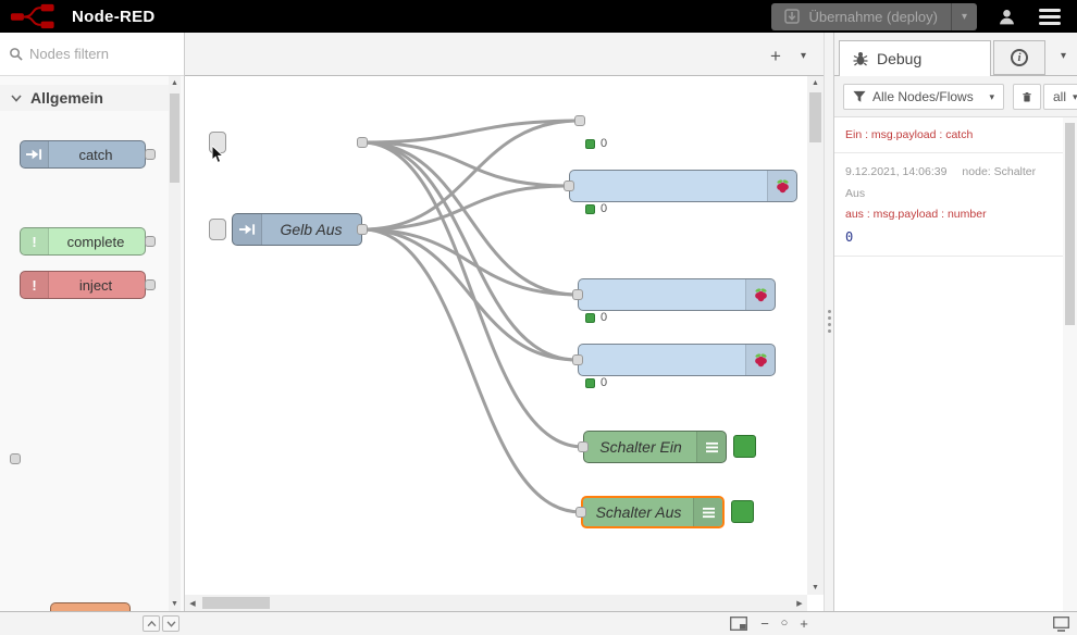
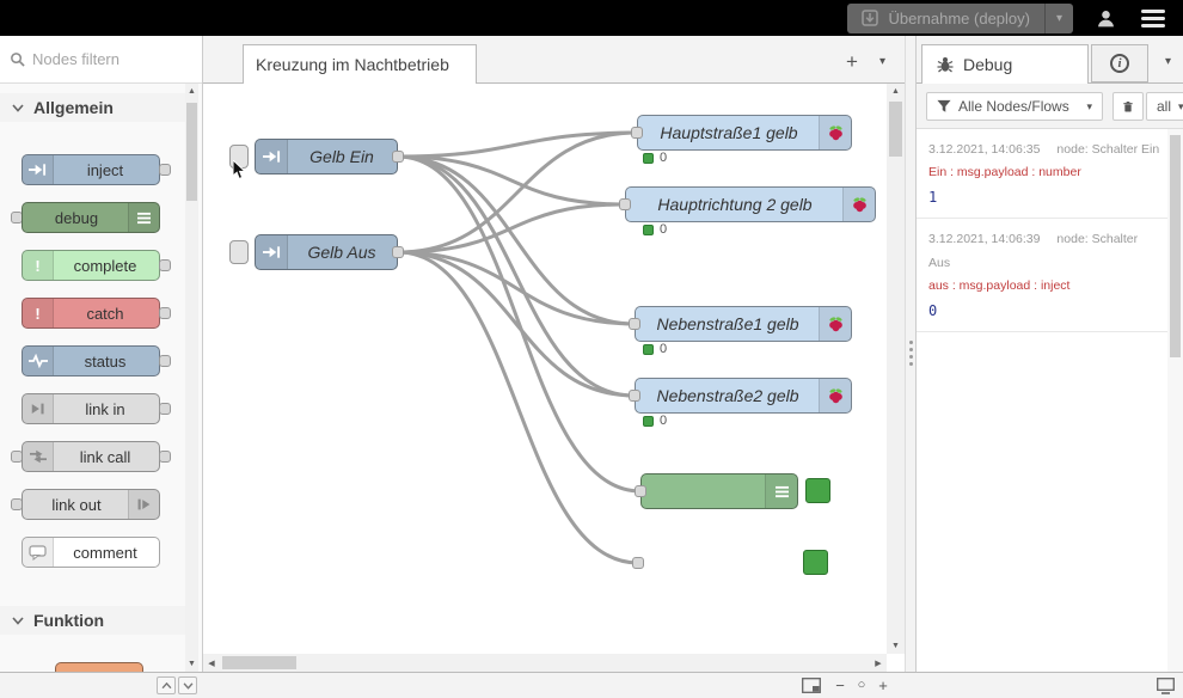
- Node-RED
  Übernahme (deploy)
  ▾
  Nodes filtern
  Allgemein
- catch
+ inject
+ debug
  !
  complete
  !
- inject
+ catch
+ status
+ link in
+ link call
+ link out
+ comment
+ Funktion
+ Kreuzung im Nachtbetrieb
  +
  ▾
+ Gelb Ein
  Gelb Aus
+ Hauptstraße1 gelb
  0
+ Hauptrichtung 2 gelb
  0
+ Nebenstraße1 gelb
  0
+ Nebenstraße2 gelb
  0
- Schalter Ein
- Schalter Aus
  Debug
  i
  ▾
  Alle Nodes/Flows
  ▾
  all
  ▾
+ 3.12.2021, 14:06:35 node: Schalter Ein
- Ein : msg.payload : catch
+ Ein : msg.payload : number
+ 1
- 9.12.2021, 14:06:39 node: Schalter Aus
+ 3.12.2021, 14:06:39 node: Schalter Aus
- aus : msg.payload : number
+ aus : msg.payload : inject
  0
  −
  ○
  +
